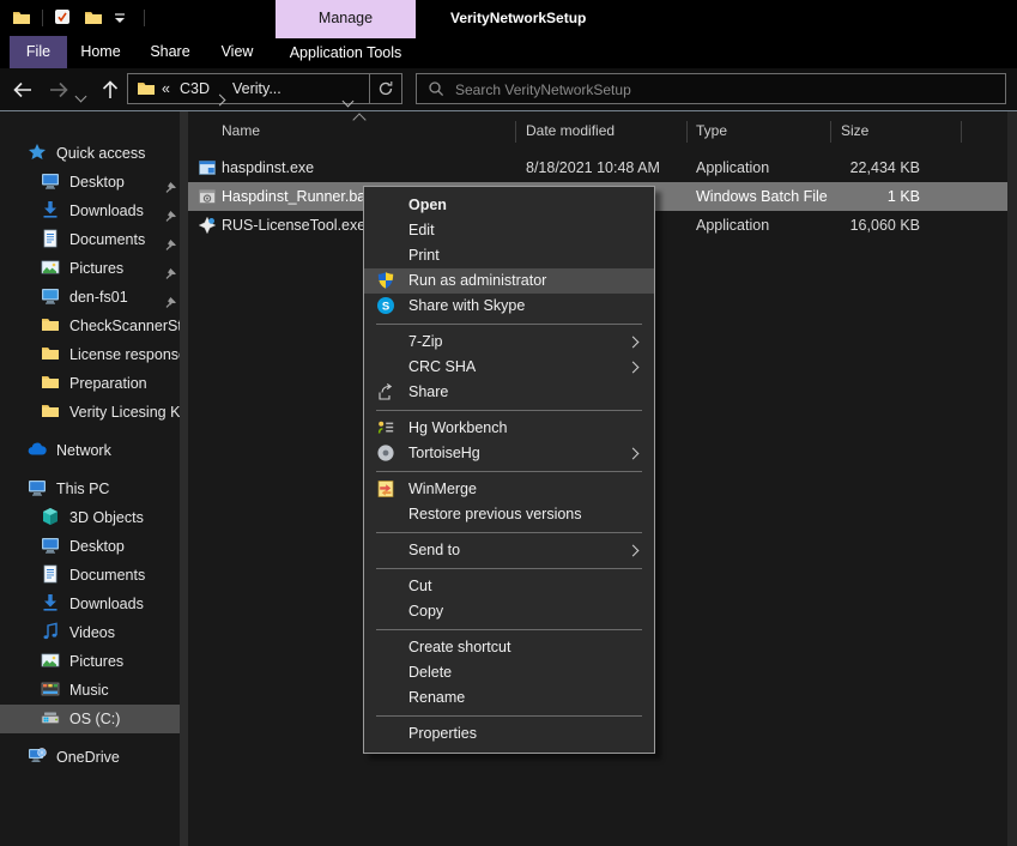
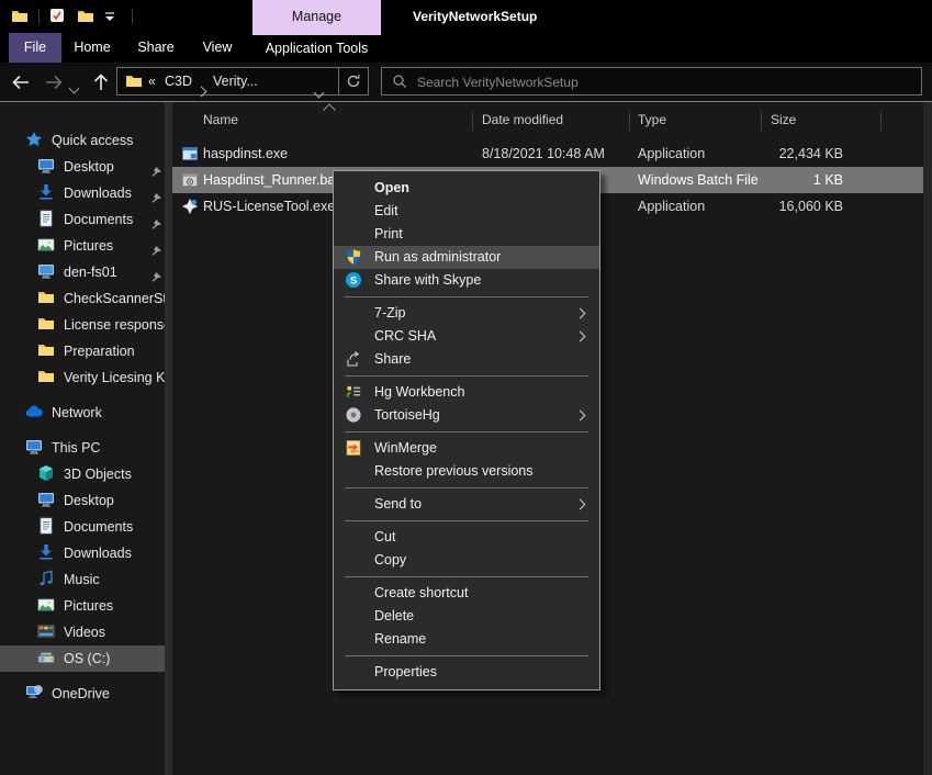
  Manage
  VerityNetworkSetup
  Application Tools
  File
  Home
  Share
  View
  «
  C3D
  Verity...
  Search VerityNetworkSetup
  Quick access
  Desktop
  Downloads
  Documents
  Pictures
  den-fs01
  CheckScannerS
  License respons
  Preparation
  Verity Licesing K
  Network
  This PC
  3D Objects
  Desktop
  Documents
  Downloads
- Videos
+ Music
  Pictures
- Music
+ Videos
  OS (C:)
  OneDrive
  Name
  Date modified
  Type
  Size
  haspdinst.exe
  8/18/2021 10:48 AM
  Application
  22,434 KB
  Haspdinst_Runner.ba
  Windows Batch File
  1 KB
  RUS-LicenseTool.exe
  Application
  16,060 KB
  Open
  Edit
  Print
  Run as administrator
  S
  Share with Skype
  7-Zip
  CRC SHA
  Share
  Hg Workbench
  TortoiseHg
  WinMerge
  Restore previous versions
  Send to
  Cut
  Copy
  Create shortcut
  Delete
  Rename
  Properties
